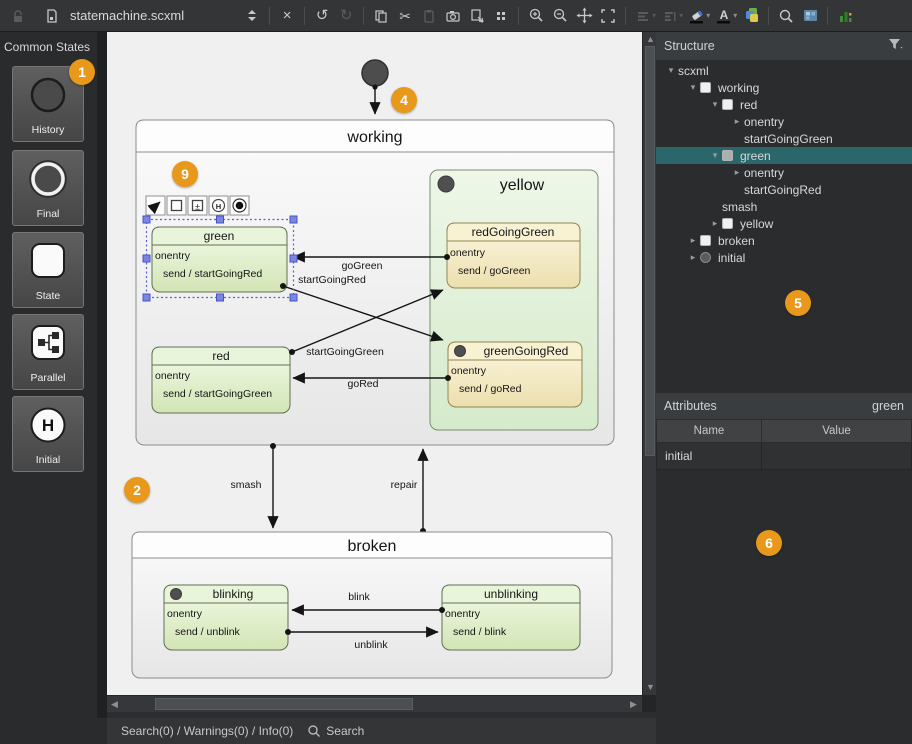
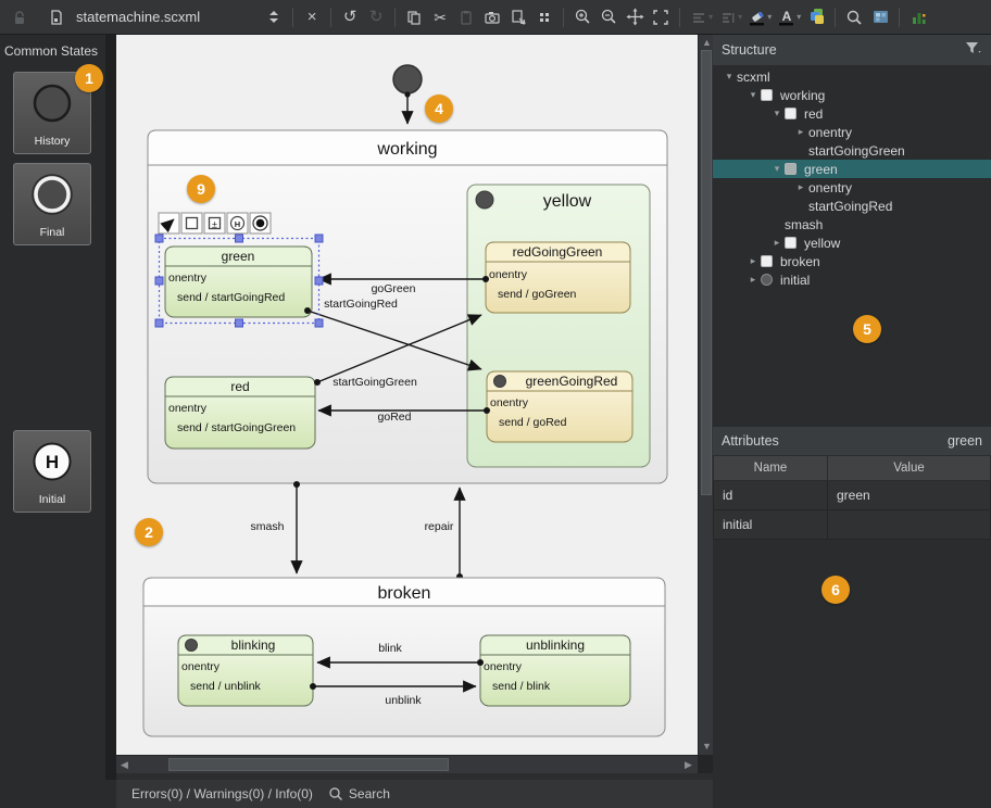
  statemachine.scxml
  ×
  ↺
  ↻
  ✂
  ▾
  ▾
  ▾
  A
  ▾
  Common States
  History
  Final
- State
- Parallel
  H
  Initial
  working
  ±
  H
  green
  onentry
  send / startGoingRed
  red
  onentry
  send / startGoingGreen
  yellow
  redGoingGreen
  onentry
  send / goGreen
  greenGoingRed
  onentry
  send / goRed
  goGreen
  startGoingRed
  startGoingGreen
  goRed
  smash
  repair
  broken
  blinking
  onentry
  send / unblink
  unblinking
  onentry
  send / blink
  blink
  unblink
  ▲
  ▼
  ◀
  ▶
  Structure
  ▾
  scxml
  ▾
  working
  ▾
  red
  ▸
  onentry
  startGoingGreen
  ▾
  green
  ▸
  onentry
  startGoingRed
  smash
  ▸
  yellow
  ▸
  broken
  ▸
  initial
  Attributes
  green
  Name	Value
+ id	green
  initial
- Search(0) / Warnings(0) / Info(0)
+ Errors(0) / Warnings(0) / Info(0)
  Search
  1
  2
  9
  4
  5
  6
